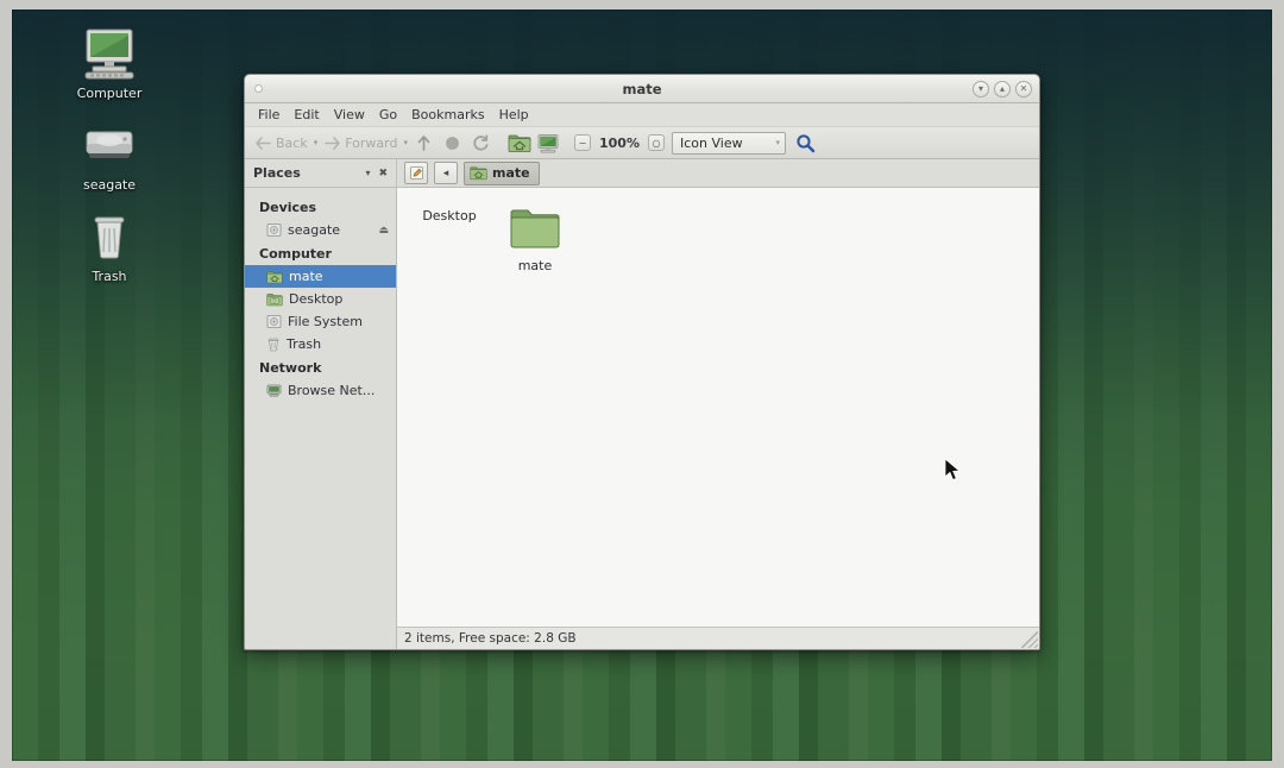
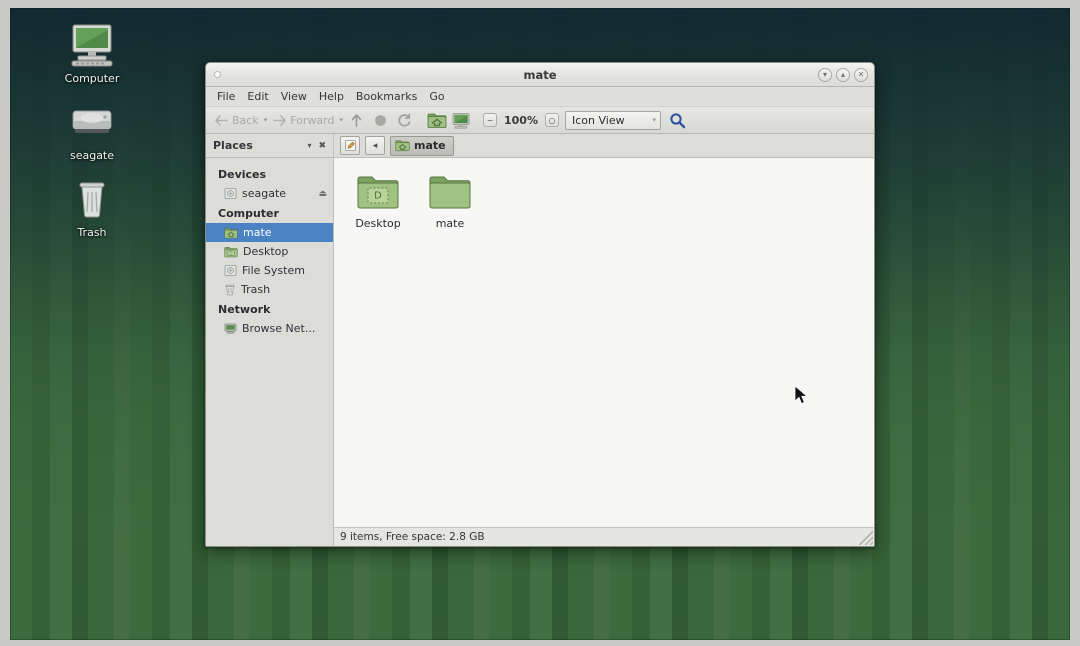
  Computer
  seagate
  Trash
  mate
  ▾
  ▴
  ✕
  File
  Edit
  View
- Go
+ Help
  Bookmarks
- Help
+ Go
  Back
  ▾
  Forward
  ▾
  −
  100%
  ○
  Icon View
  ▾
  Places
  ▾
  ✖
  ◂
  mate
  Devices
  seagate
  ⏏
  Computer
  mate
  Desktop
  File System
  Trash
  Network
  Browse Net...
+ D
  Desktop
  mate
- 2 items, Free space: 2.8 GB
+ 9 items, Free space: 2.8 GB
